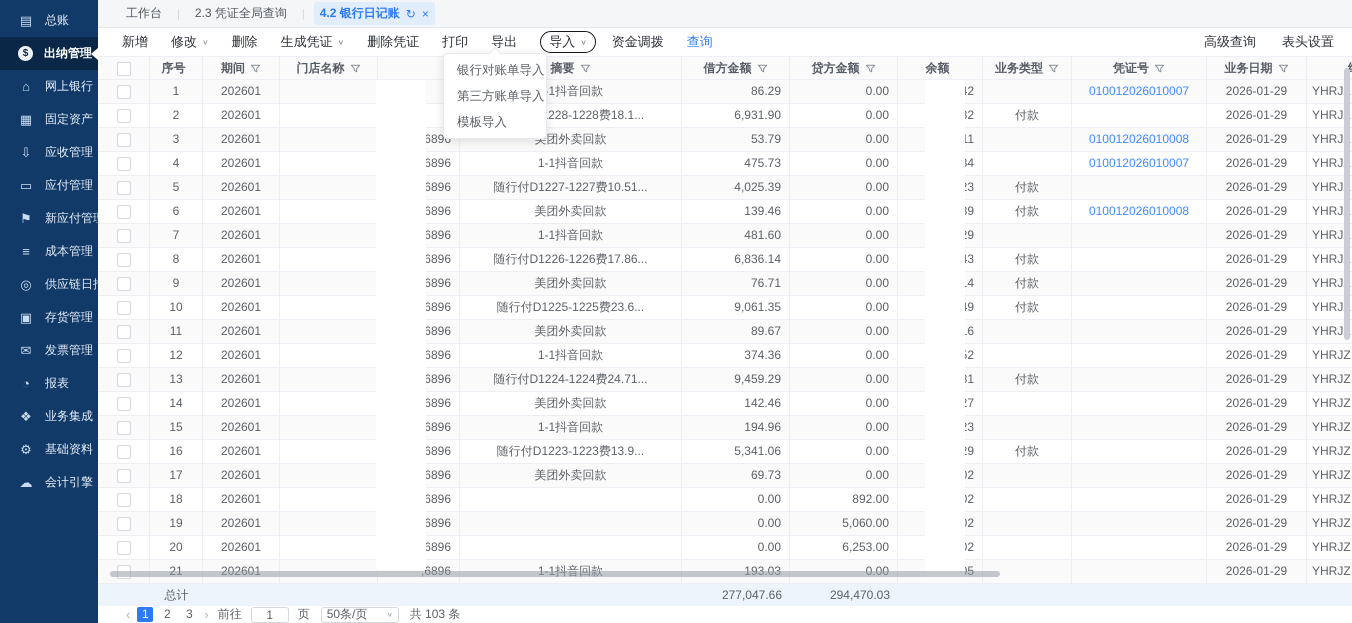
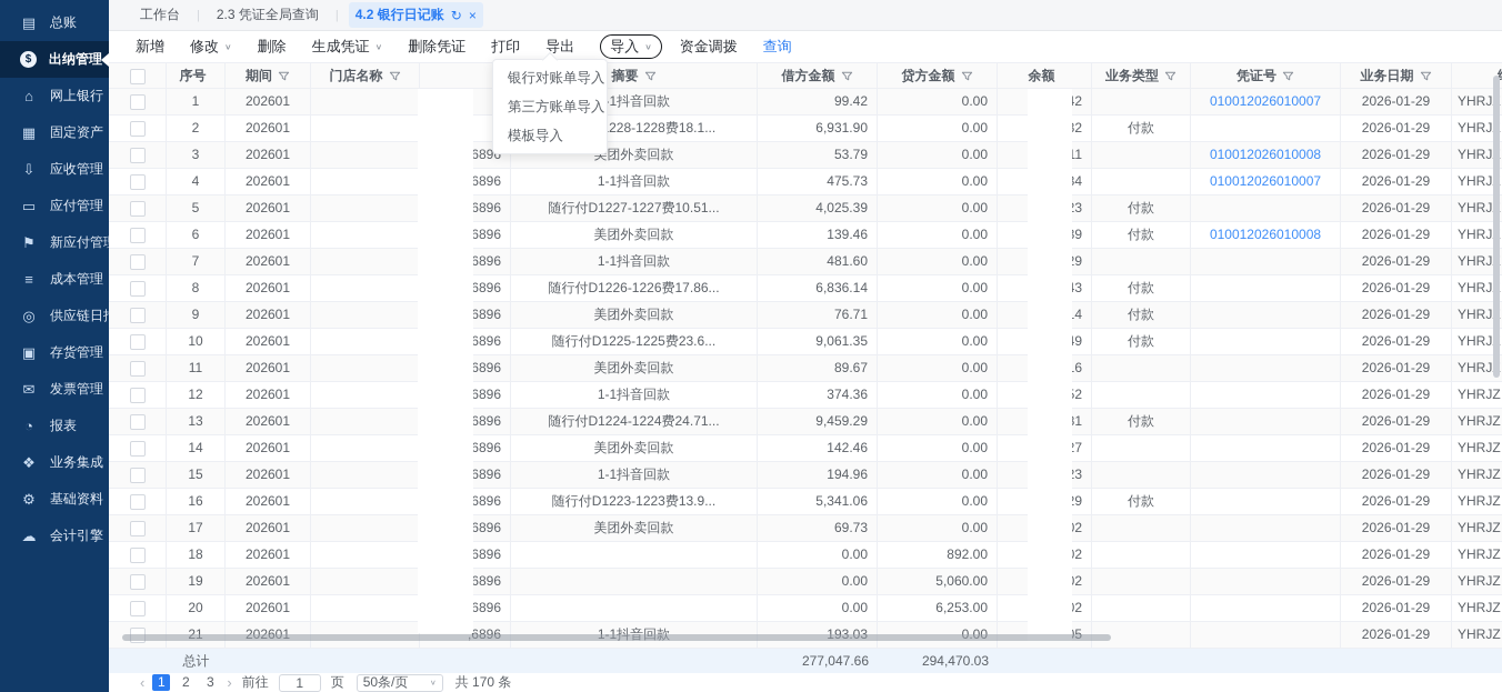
  ▤
  总账
  $
  出纳管理
  ⌂
  网上银行
  ▦
  固定资产
  ⇩
  应收管理
  ▭
  应付管理
  ⚑
  新应付管
  ≡
  成本管理
  ◎
  ▣
  存货管理
  ✉
  发票管理
  ◔
  报表
  ❖
  业务集成
  ⚙
  基础资料
  ☁
  会计引擎
  工作台
  |
  2.3 凭证全局查询
  |
  4.2 银行日记账
  ↻
  ×
  新增
  修改
  ∨
  删除
  生成凭证
  ∨
  删除凭证
  打印
  导出
  导入
  ∨
  资金调拨
  查询
- 高级查询
- 表头设置
  序号
  期间
  门店名称
  摘要
  借方金额
  贷方金额
  余额
  业务类型
  凭证号
  业务日期
  1
  202601
  1抖音回款
- 86.29
+ 99.42
  0.00
  010012026010007
  2026-01-29
  YHRJ
  2
  202601
  228-1228费18.1...
  6,931.90
  0.00
  付款
  2026-01-29
  YHRJ
  3
  202601
  6896
  美团外卖回款
  53.79
  0.00
  010012026010008
  2026-01-29
  YHRJ
  4
  202601
  6896
  1-1抖音回款
  475.73
  0.00
  010012026010007
  2026-01-29
  YHRJ
  5
  202601
  6896
  随行付D1227-1227费10.51...
  4,025.39
  0.00
  付款
  2026-01-29
  YHRJ
  6
  202601
  6896
  美团外卖回款
  139.46
  0.00
  付款
  010012026010008
  2026-01-29
  YHRJ
  7
  202601
  6896
  1-1抖音回款
  481.60
  0.00
  2026-01-29
  YHRJ
  8
  202601
  6896
  随行付D1226-1226费17.86...
  6,836.14
  0.00
  付款
  2026-01-29
  YHRJ
  9
  202601
  6896
  美团外卖回款
  76.71
  0.00
  付款
  2026-01-29
  YHRJ
  10
  202601
  6896
  随行付D1225-1225费23.6...
  9,061.35
  0.00
  付款
  2026-01-29
  YHRJ
  11
  202601
  6896
  美团外卖回款
  89.67
  0.00
  2026-01-29
  YHRJ
  12
  202601
  6896
  1-1抖音回款
  374.36
  0.00
  2026-01-29
  YHRJZ
  13
  202601
  6896
  随行付D1224-1224费24.71...
  9,459.29
  0.00
  付款
  2026-01-29
  YHRJZ
  14
  202601
  6896
  美团外卖回款
  142.46
  0.00
  2026-01-29
  YHRJZ
  15
  202601
  6896
  1-1抖音回款
  194.96
  0.00
  2026-01-29
  YHRJZ
  16
  202601
  6896
  随行付D1223-1223费13.9...
  5,341.06
  0.00
  付款
  2026-01-29
  YHRJZ
  17
  202601
  6896
  美团外卖回款
  69.73
  0.00
  2026-01-29
  YHRJZ
  18
  202601
  6896
  0.00
  892.00
  2026-01-29
  YHRJZ
  19
  202601
  6896
  0.00
  5,060.00
  2026-01-29
  YHRJZ
  20
  202601
  6896
  0.00
  6,253.00
  2026-01-29
  YHRJZ
  21
  202601
  ,6896
  1-1抖音回款
  193.03
  0.00
  2026-01-29
  YHRJZ
  总计
  277,047.66
  294,470.03
  银行对账单导入
  第三方账单导入
  模板导入
  ‹
  1
  2
  3
  ›
  前往
  1
  页
  50条/页
- 共 103 条
+ 共 170 条
